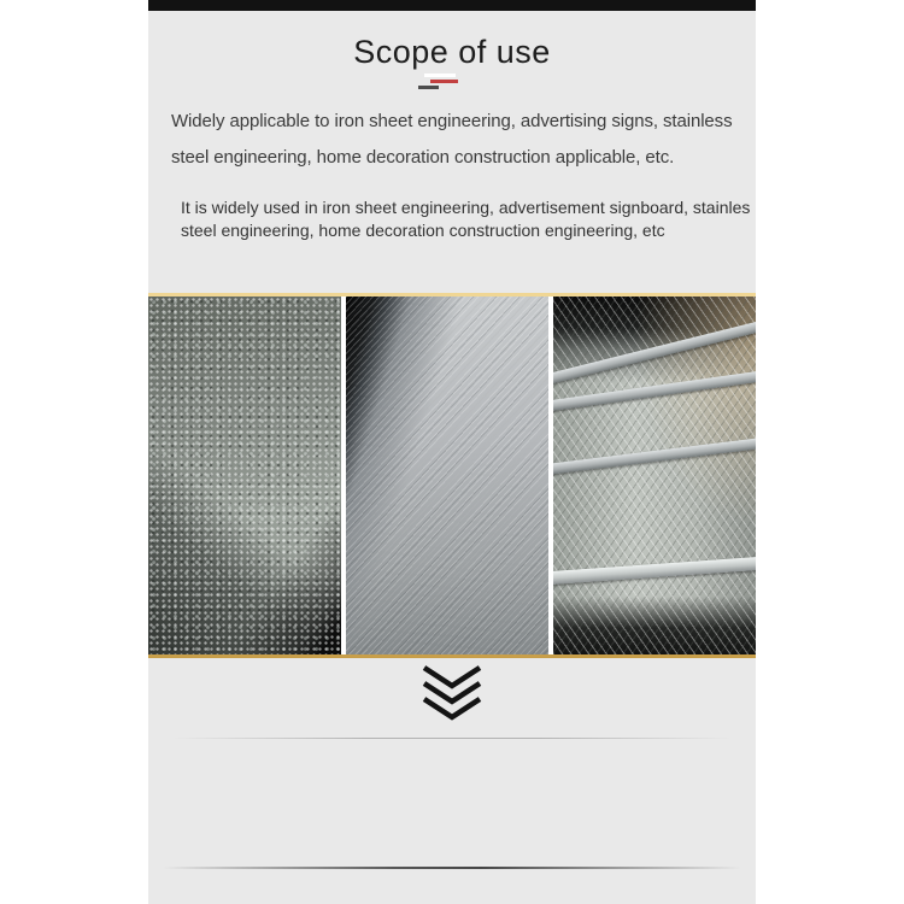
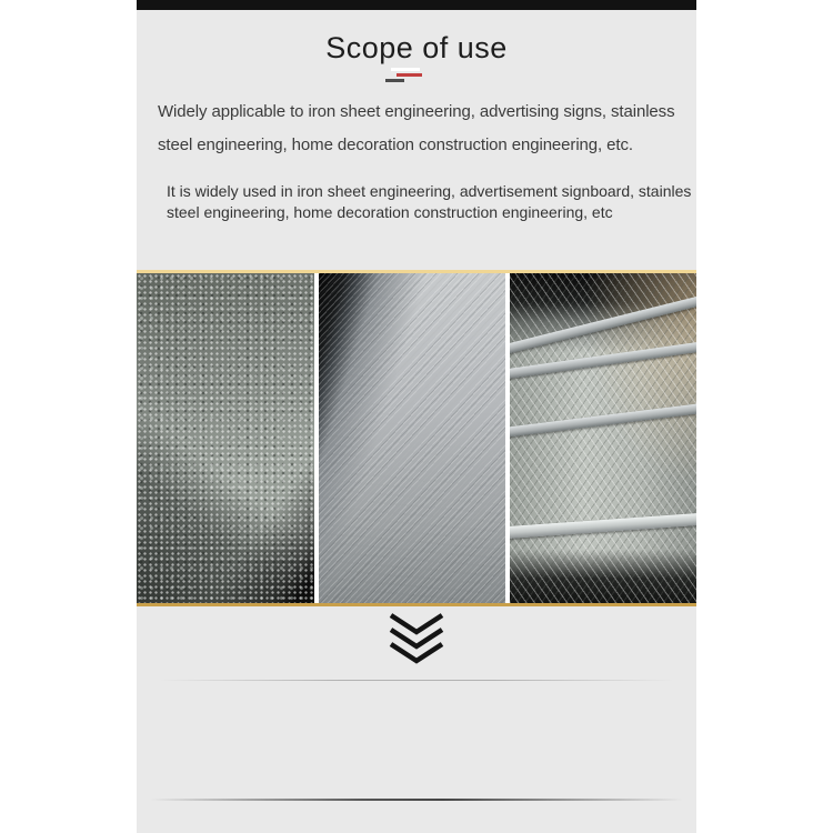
  Scope of use
  Widely applicable to iron sheet engineering, advertising signs, stainless
- steel engineering, home decoration construction applicable, etc.
+ steel engineering, home decoration construction engineering, etc.
  It is widely used in iron sheet engineering, advertisement signboard, stainles
  steel engineering, home decoration construction engineering, etc
